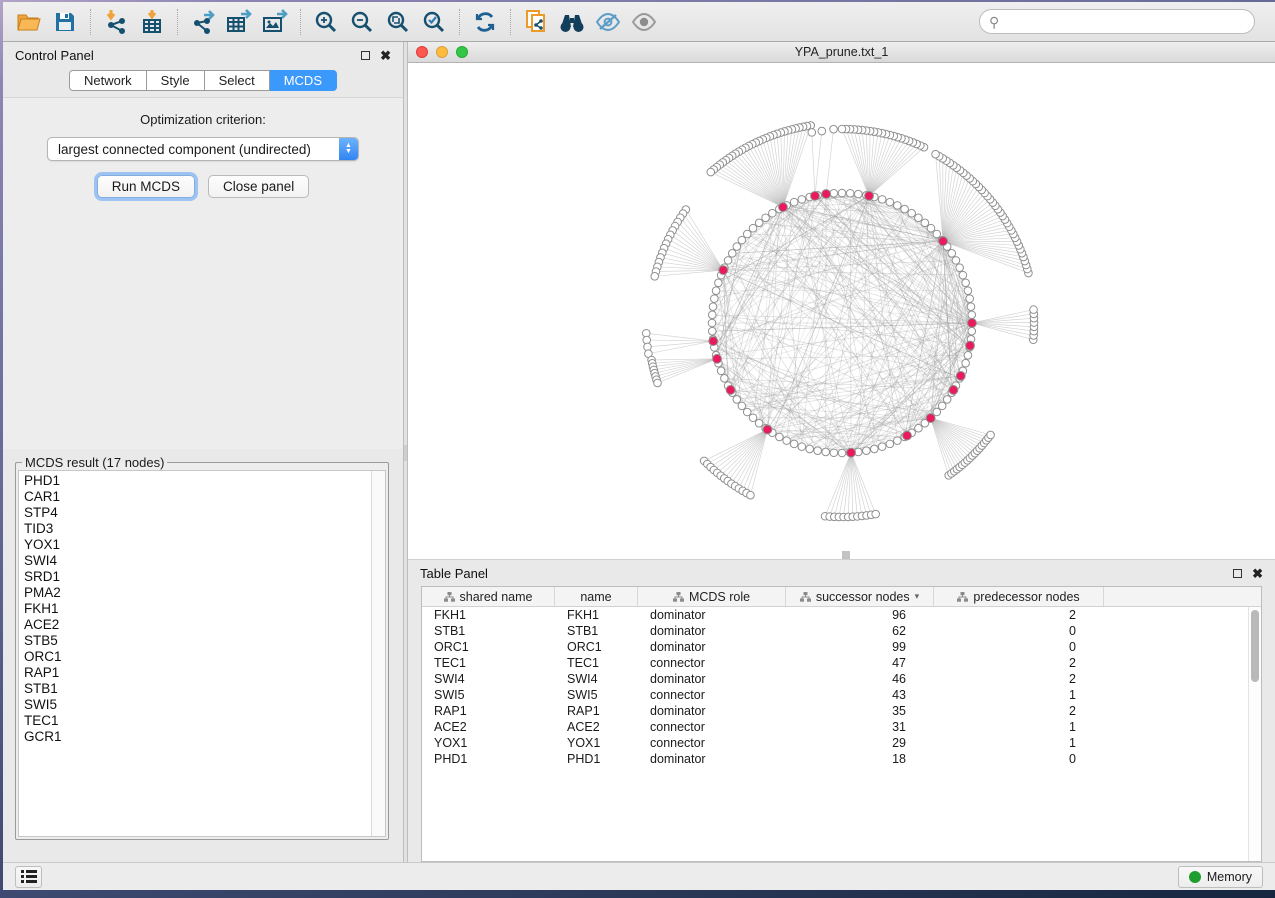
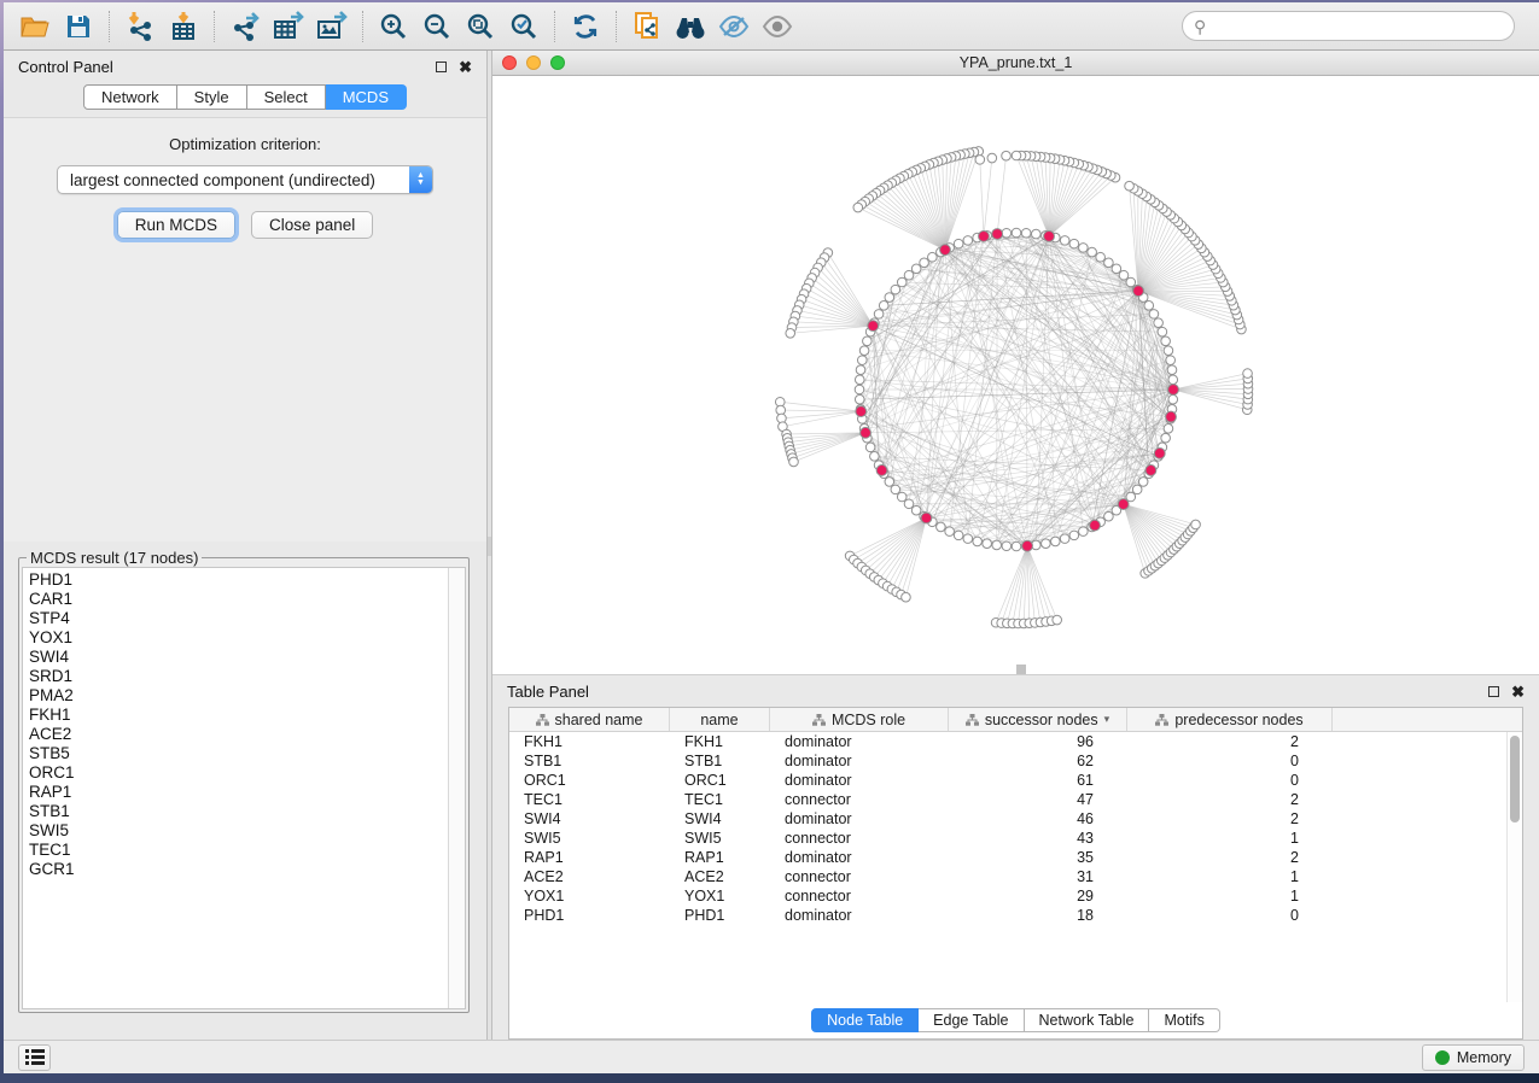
  ⚲
  Control Panel
  ✖
  Network
  Style
  Select
  MCDS
  Optimization criterion:
  largest connected component (undirected)
  Run MCDS
  Close panel
  MCDS result (17 nodes)
  PHD1
  CAR1
  STP4
- TID3
  YOX1
  SWI4
  SRD1
  PMA2
  FKH1
  ACE2
  STB5
  ORC1
  RAP1
  STB1
  SWI5
  TEC1
  GCR1
  YPA_prune.txt_1
  Table Panel
  ✖
  shared name
  name
  MCDS role
  successor nodes
  ▾
  predecessor nodes
  FKH1
  FKH1
  dominator
  96
  2
  STB1
  STB1
  dominator
  62
  0
  ORC1
  ORC1
  dominator
- 99
+ 61
  0
  TEC1
  TEC1
  connector
  47
  2
  SWI4
  SWI4
  dominator
  46
  2
  SWI5
  SWI5
  connector
  43
  1
  RAP1
  RAP1
  dominator
  35
  2
  ACE2
  ACE2
  connector
  31
  1
  YOX1
  YOX1
  connector
  29
  1
  PHD1
  PHD1
  dominator
  18
  0
+ Node Table
+ Edge Table
+ Network Table
+ Motifs
  Memory
